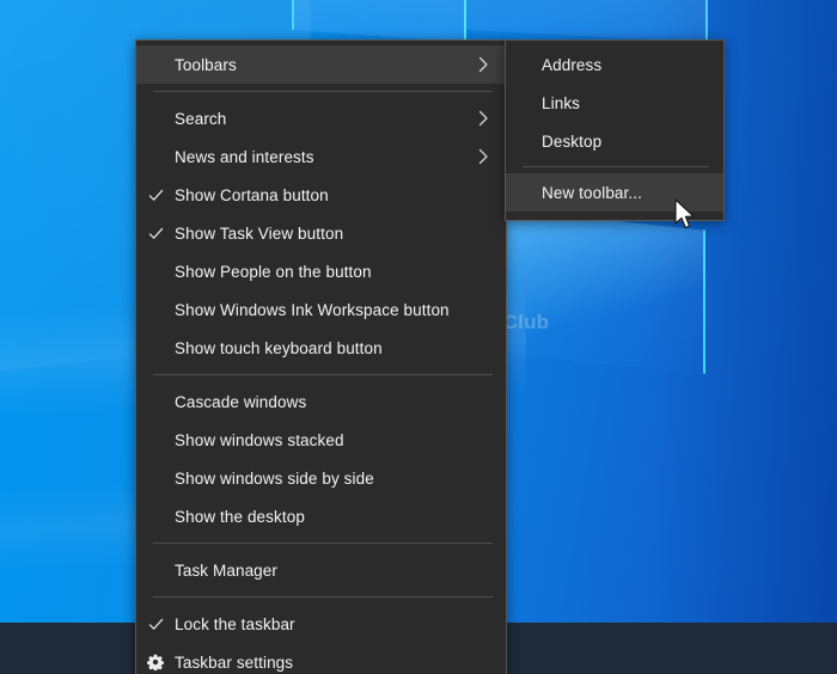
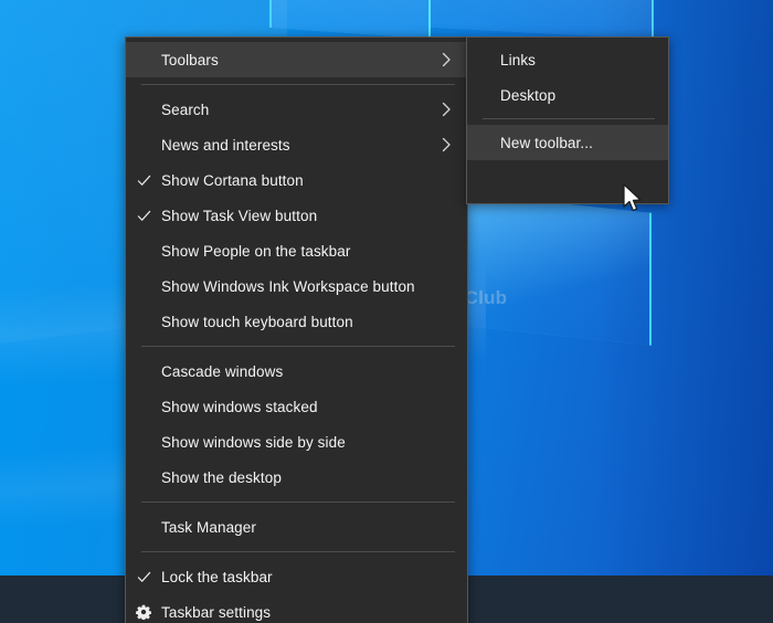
  Toolbars
  Search
  News and interests
  Show Cortana button
  Show Task View button
- Show People on the button
+ Show People on the taskbar
  Show Windows Ink Workspace button
  Show touch keyboard button
  Cascade windows
  Show windows stacked
  Show windows side by side
  Show the desktop
  Task Manager
  Lock the taskbar
  Taskbar settings
- Address
  Links
  Desktop
  New toolbar...
